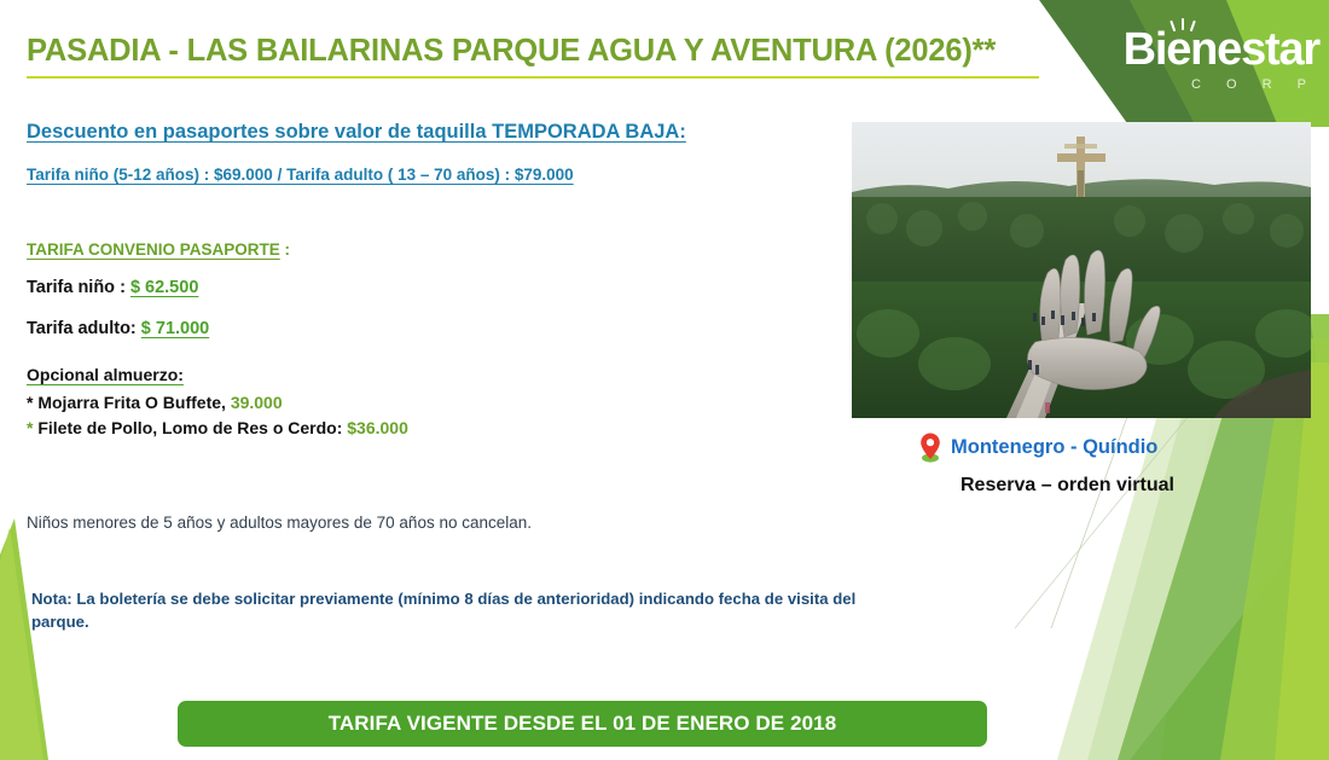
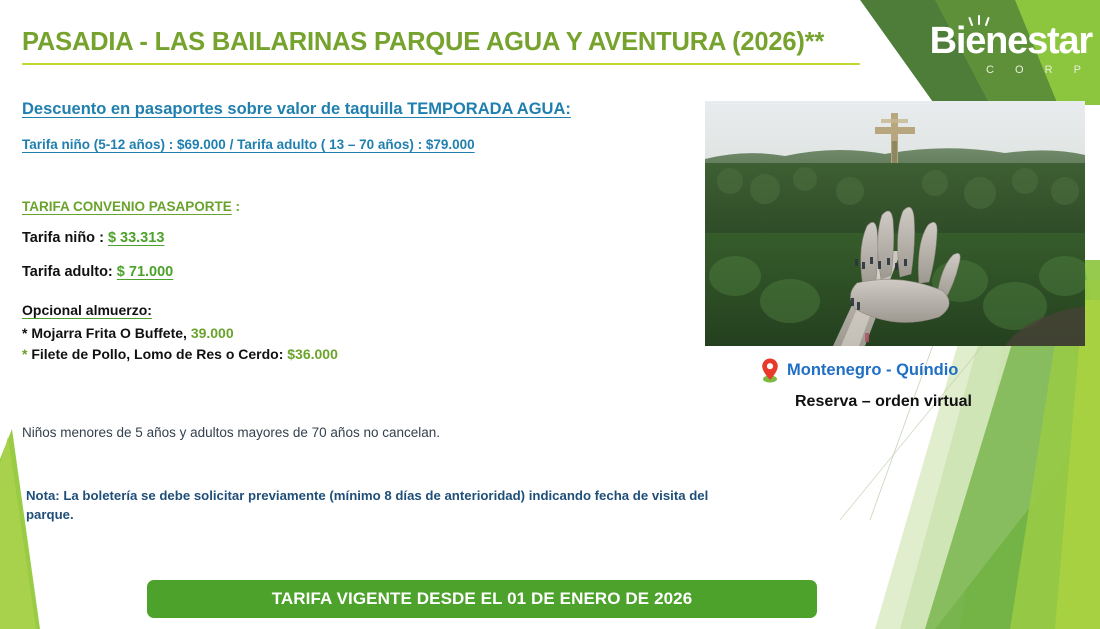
  Bienestar
  C O R P
  PASADIA - LAS BAILARINAS PARQUE AGUA Y AVENTURA (2026)**
- Descuento en pasaportes sobre valor de taquilla TEMPORADA BAJA:
+ Descuento en pasaportes sobre valor de taquilla TEMPORADA AGUA:
  Tarifa niño (5-12 años) : $69.000 / Tarifa adulto ( 13 – 70 años) : $79.000
  TARIFA CONVENIO PASAPORTE :
- Tarifa niño : $ 62.500
+ Tarifa niño : $ 33.313
  Tarifa adulto: $ 71.000
  Opcional almuerzo:
  * Mojarra Frita O Buffete, 39.000
  * Filete de Pollo, Lomo de Res o Cerdo: $36.000
  Niños menores de 5 años y adultos mayores de 70 años no cancelan.
  Nota: La boletería se debe solicitar previamente (mínimo 8 días de anterioridad) indicando fecha de visita del parque.
  Montenegro - Quíndio
  Reserva – orden virtual
- TARIFA VIGENTE DESDE EL 01 DE ENERO DE 2018
+ TARIFA VIGENTE DESDE EL 01 DE ENERO DE 2026
